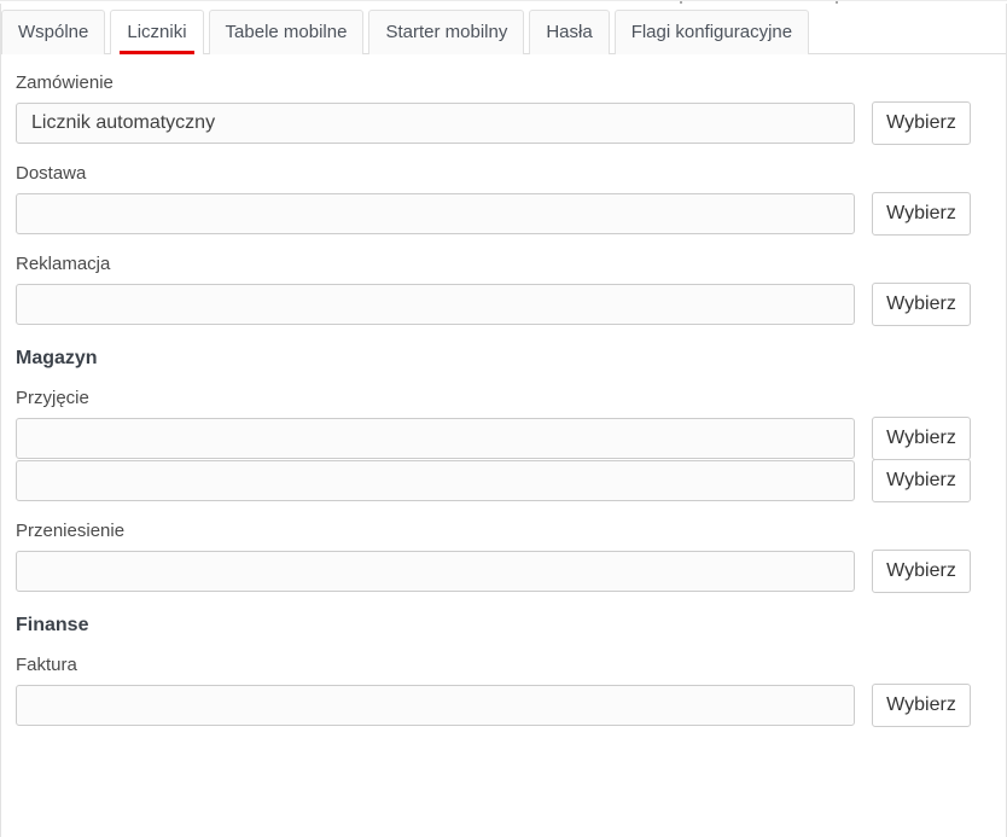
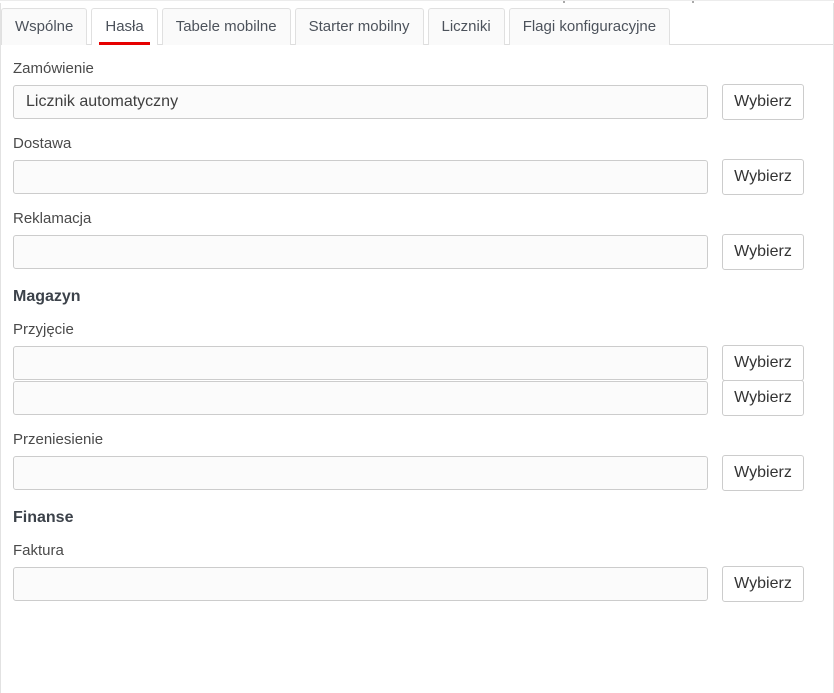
  Wspólne
- Liczniki
+ Hasła
  Tabele mobilne
  Starter mobilny
- Hasła
+ Liczniki
  Flagi konfiguracyjne
  Zamówienie
  Licznik automatyczny
  Wybierz
  Dostawa
  Wybierz
  Reklamacja
  Wybierz
  Magazyn
  Przyjęcie
  Wybierz
  Wybierz
  Przeniesienie
  Wybierz
  Finanse
  Faktura
  Wybierz
